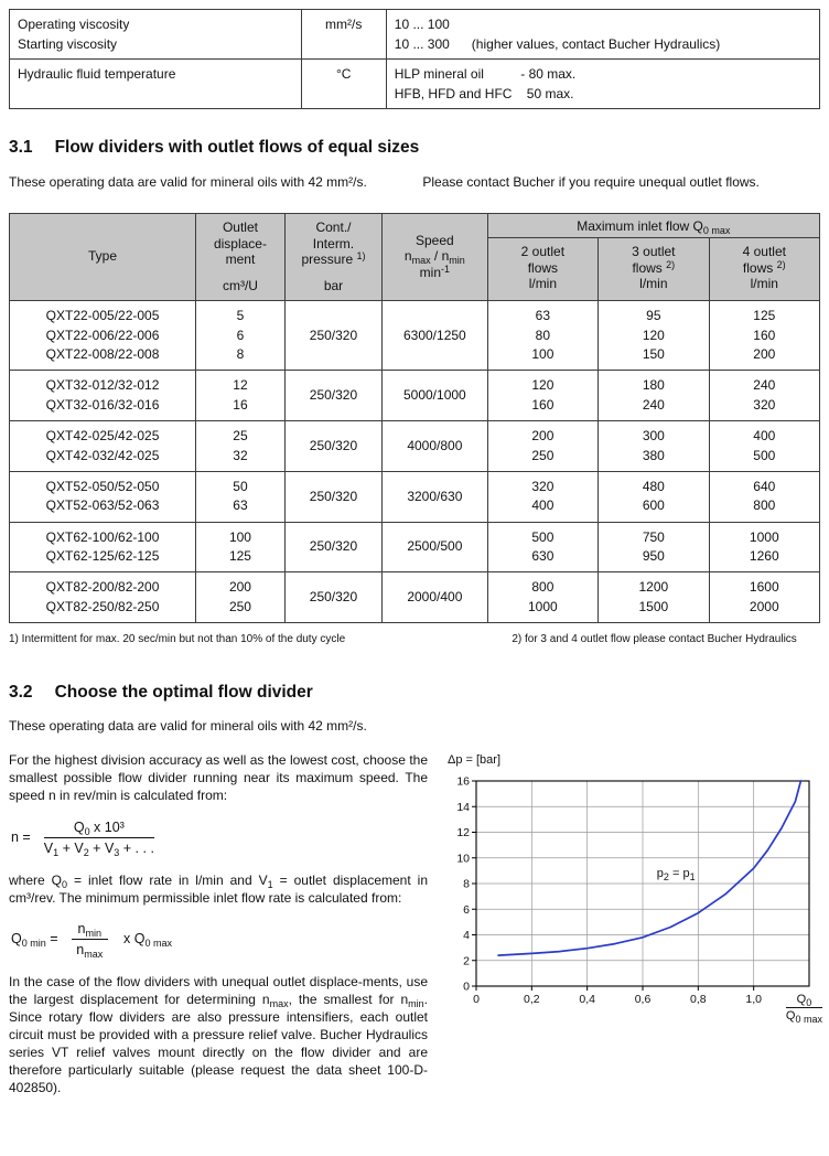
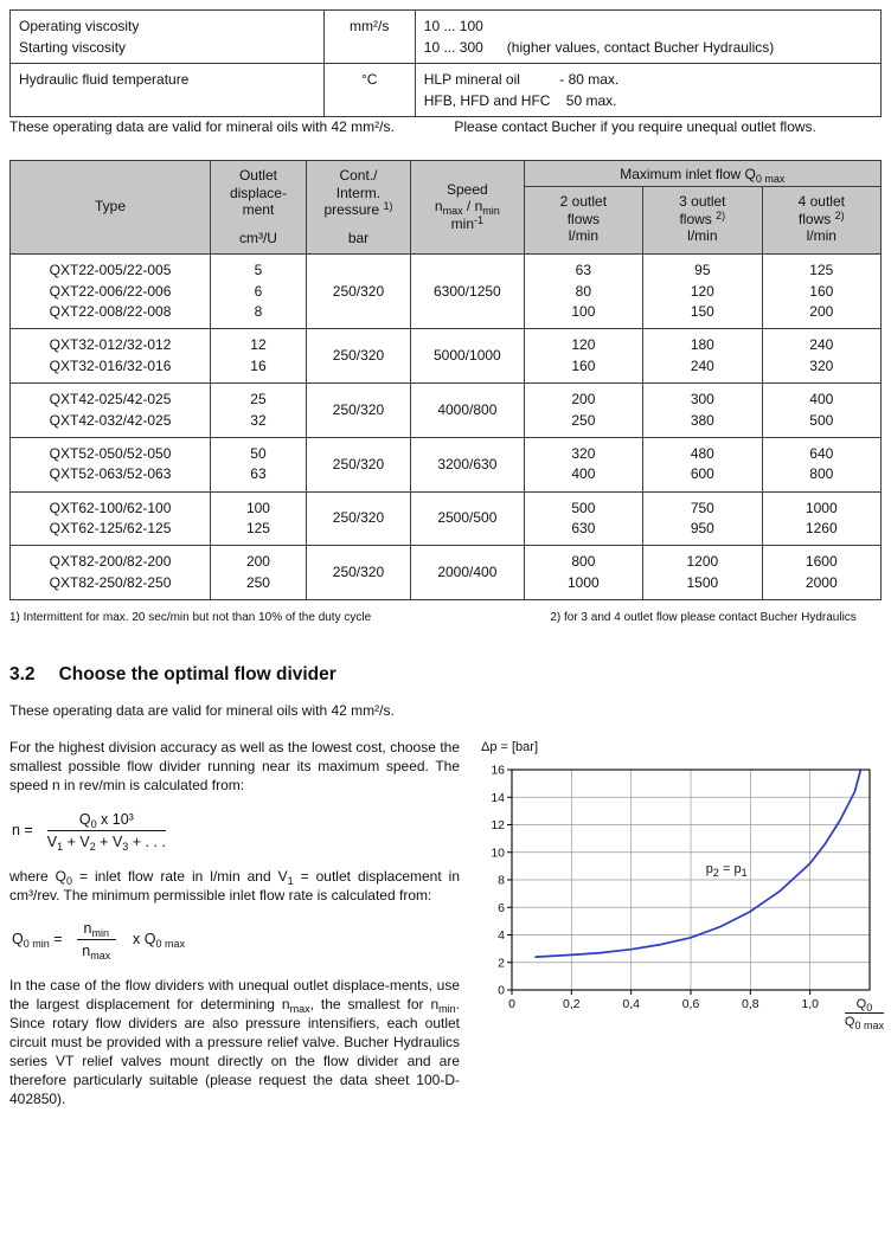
  Operating viscosity Starting viscosity	mm²/s	10 ... 100 10 ... 300 (higher values, contact Bucher Hydraulics)
  Hydraulic fluid temperature	°C	HLP mineral oil - 80 max. HFB, HFD and HFC 50 max.
- 3.1 Flow dividers with outlet flows of equal sizes
  These operating data are valid for mineral oils with 42 mm²/s.
  Please contact Bucher if you require unequal outlet flows.
  Type	Outlet displace- ment cm³/U	Cont./ Interm. pressure 1) bar	Speed nmax / nmin min-1	Maximum inlet flow Q0 max
  2 outlet flows l/min	3 outlet flows 2) l/min	4 outlet flows 2) l/min
  QXT22-005/22-005QXT22-006/22-006QXT22-008/22-008	568	250/320	6300/1250	6380100	95120150	125160200
  QXT32-012/32-012QXT32-016/32-016	1216	250/320	5000/1000	120160	180240	240320
  QXT42-025/42-025QXT42-032/42-025	2532	250/320	4000/800	200250	300380	400500
  QXT52-050/52-050QXT52-063/52-063	5063	250/320	3200/630	320400	480600	640800
  QXT62-100/62-100QXT62-125/62-125	100125	250/320	2500/500	500630	750950	10001260
  QXT82-200/82-200QXT82-250/82-250	200250	250/320	2000/400	8001000	12001500	16002000
  1) Intermittent for max. 20 sec/min but not than 10% of the duty cycle
  2) for 3 and 4 outlet flow please contact Bucher Hydraulics
  3.2 Choose the optimal flow divider
  These operating data are valid for mineral oils with 42 mm²/s.
  For the highest division accuracy as well as the lowest cost, choose the smallest possible flow divider running near its maximum speed. The speed n in rev/min is calculated from:
  n =
  Q0 x 10³
  V1 + V2 + V3 + . . .
  where Q0 = inlet flow rate in l/min and V1 = outlet displacement in cm³/rev. The minimum permissible inlet flow rate is calculated from:
  Q0 min =
  nmin
  nmax
  x Q0 max
  In the case of the flow dividers with unequal outlet displace-ments, use the largest displacement for determining nmax, the smallest for nmin. Since rotary flow dividers are also pressure intensifiers, each outlet circuit must be provided with a pressure relief valve. Bucher Hydraulics series VT relief valves mount directly on the flow divider and are therefore particularly suitable (please request the data sheet 100-D-402850).
  Δp = [bar]
  0
  2
  4
  6
  8
  10
  12
  14
  16
  0
  0,2
  0,4
  0,6
  0,8
  1,0
  p2 = p1
  Q0
  Q0 max
